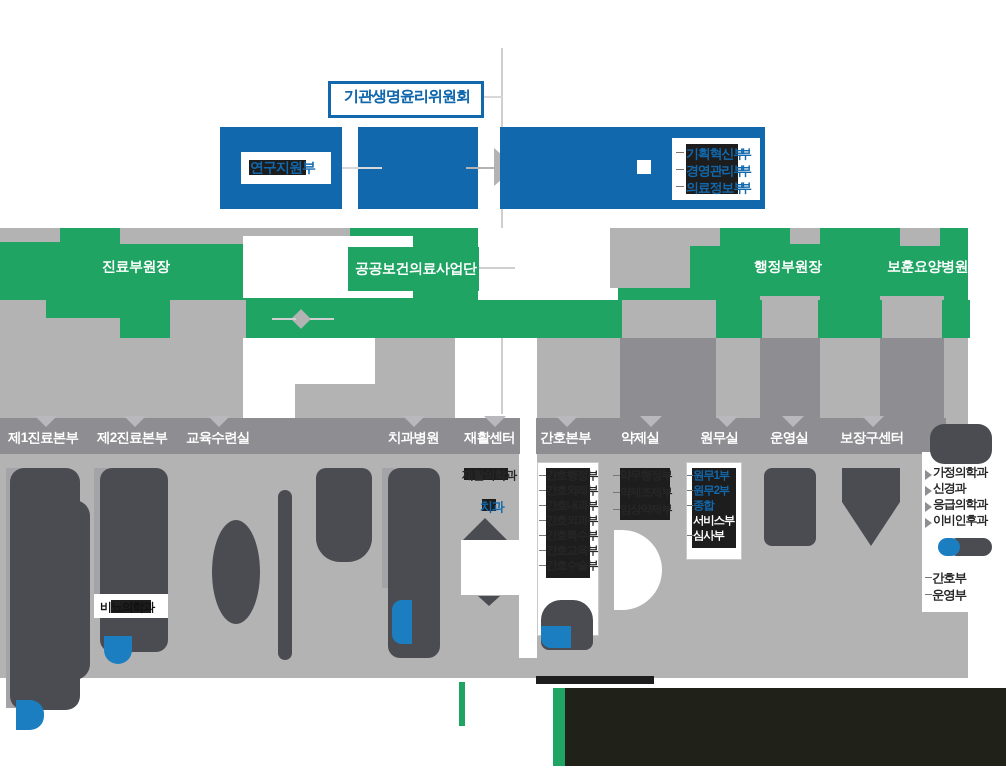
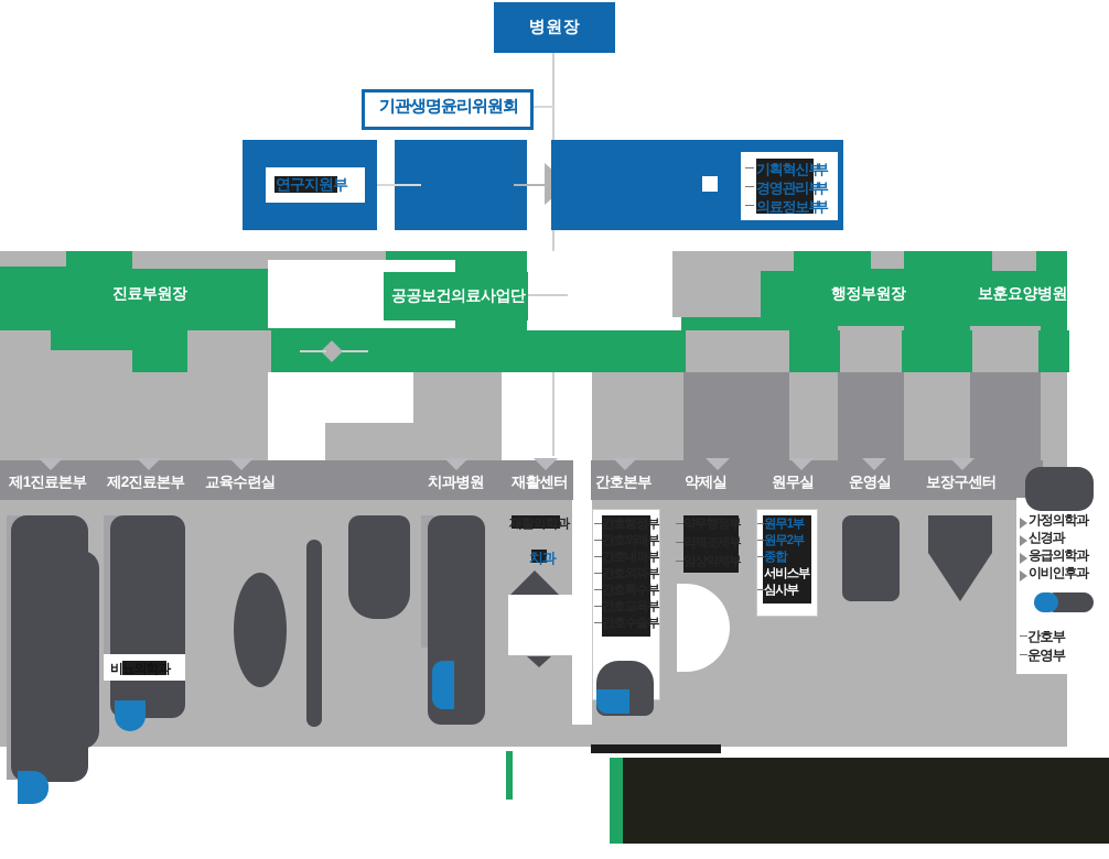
+ 병원장
  기관생명윤리위원회
  연구지원부
  기획혁신부
  경영관리부
  의료정보부
  부
  부
  부
  공공보건의료사업단
  진료부원장
  행정부원장
  보훈요양병원원장
  제1진료본부
  제2진료본부
  교육수련실
  치과병원
  재활센터
  간호본부
  약제실
  원무실
  운영실
  보장구센터
  비뇨의학과
  재활의학과
  치과
  간호행정부
  간호외래부
  간호내과부
  간호외과부
  간호특수부
  간호교육부
  간호수술부
  약무행정부
  약제조제부
  임상약제부
  원무1부
  원무2부
  종합
  서비스부
  심사부
  가정의학과
  신경과
  응급의학과
  이비인후과
  간호부
  운영부
